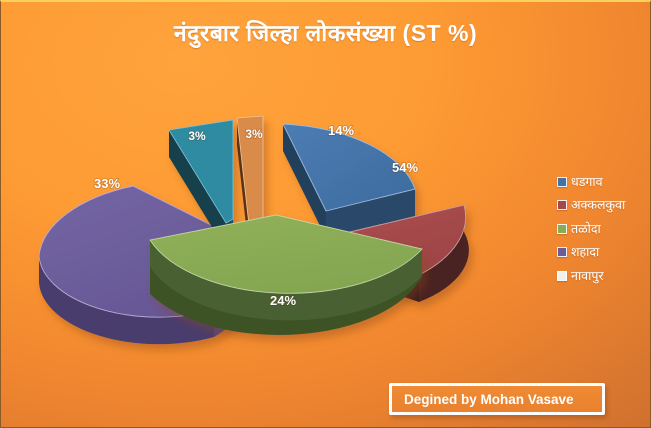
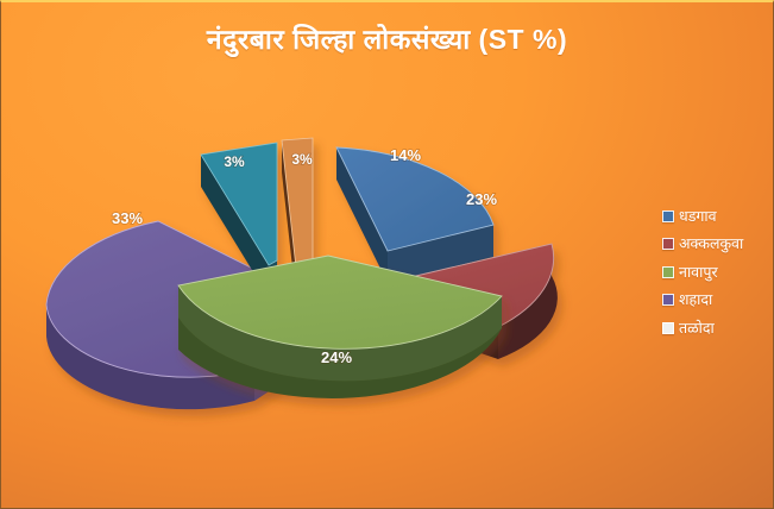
  नंदुरबार जिल्हा लोकसंख्या (ST %)
  33%
  3%
  3%
  14%
- 54%
+ 23%
  24%
  धडगाव
  अक्कलकुवा
- तळोदा
+ नावापुर
  शहादा
- नावापुर
+ तळोदा
- Degined by Mohan Vasave
